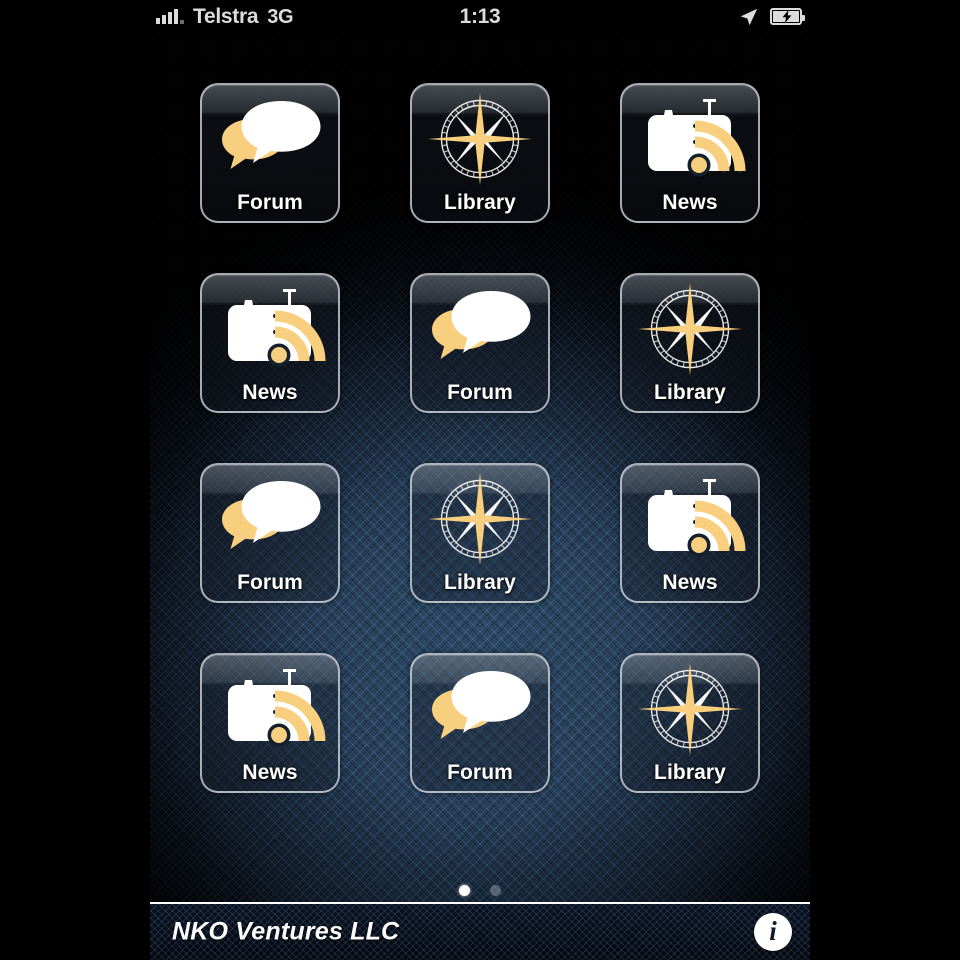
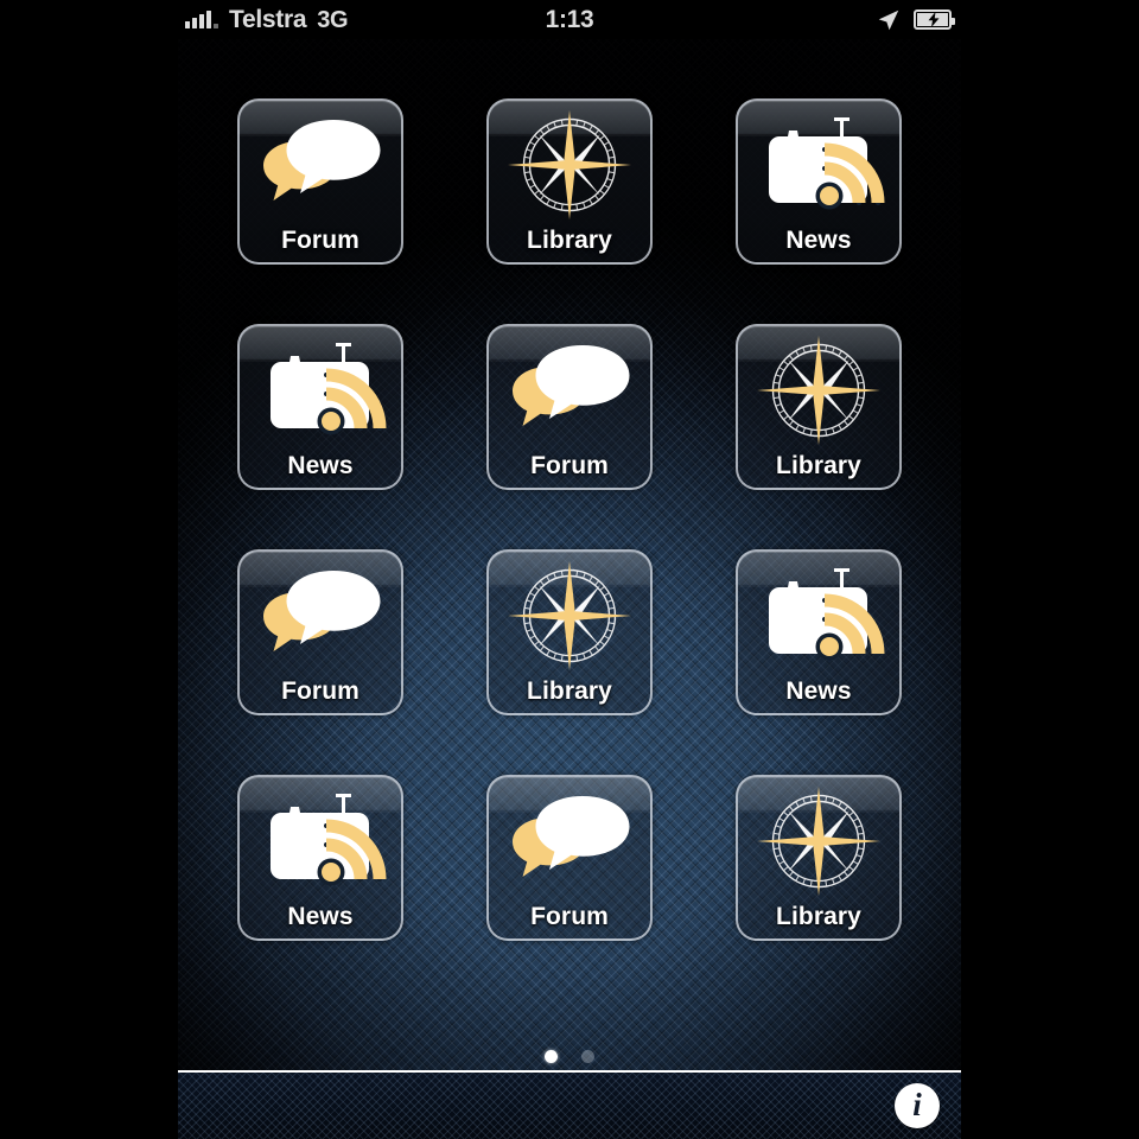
  Telstra
  3G
  1:13
  Forum
  Library
  News
  News
  Forum
  Library
  Forum
  Library
  News
  News
  Forum
  Library
- NKO Ventures LLC
  i
